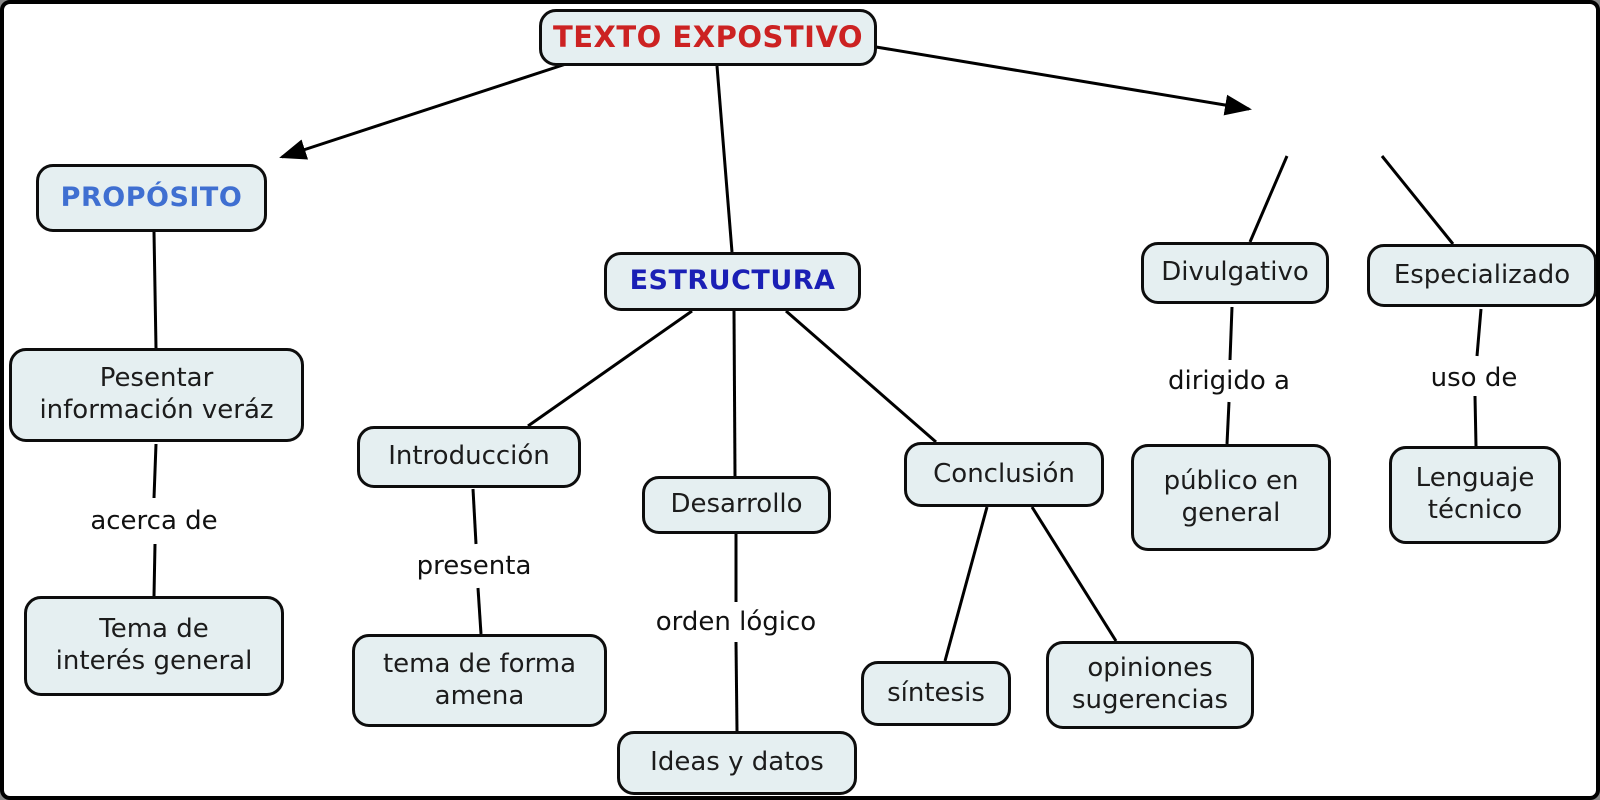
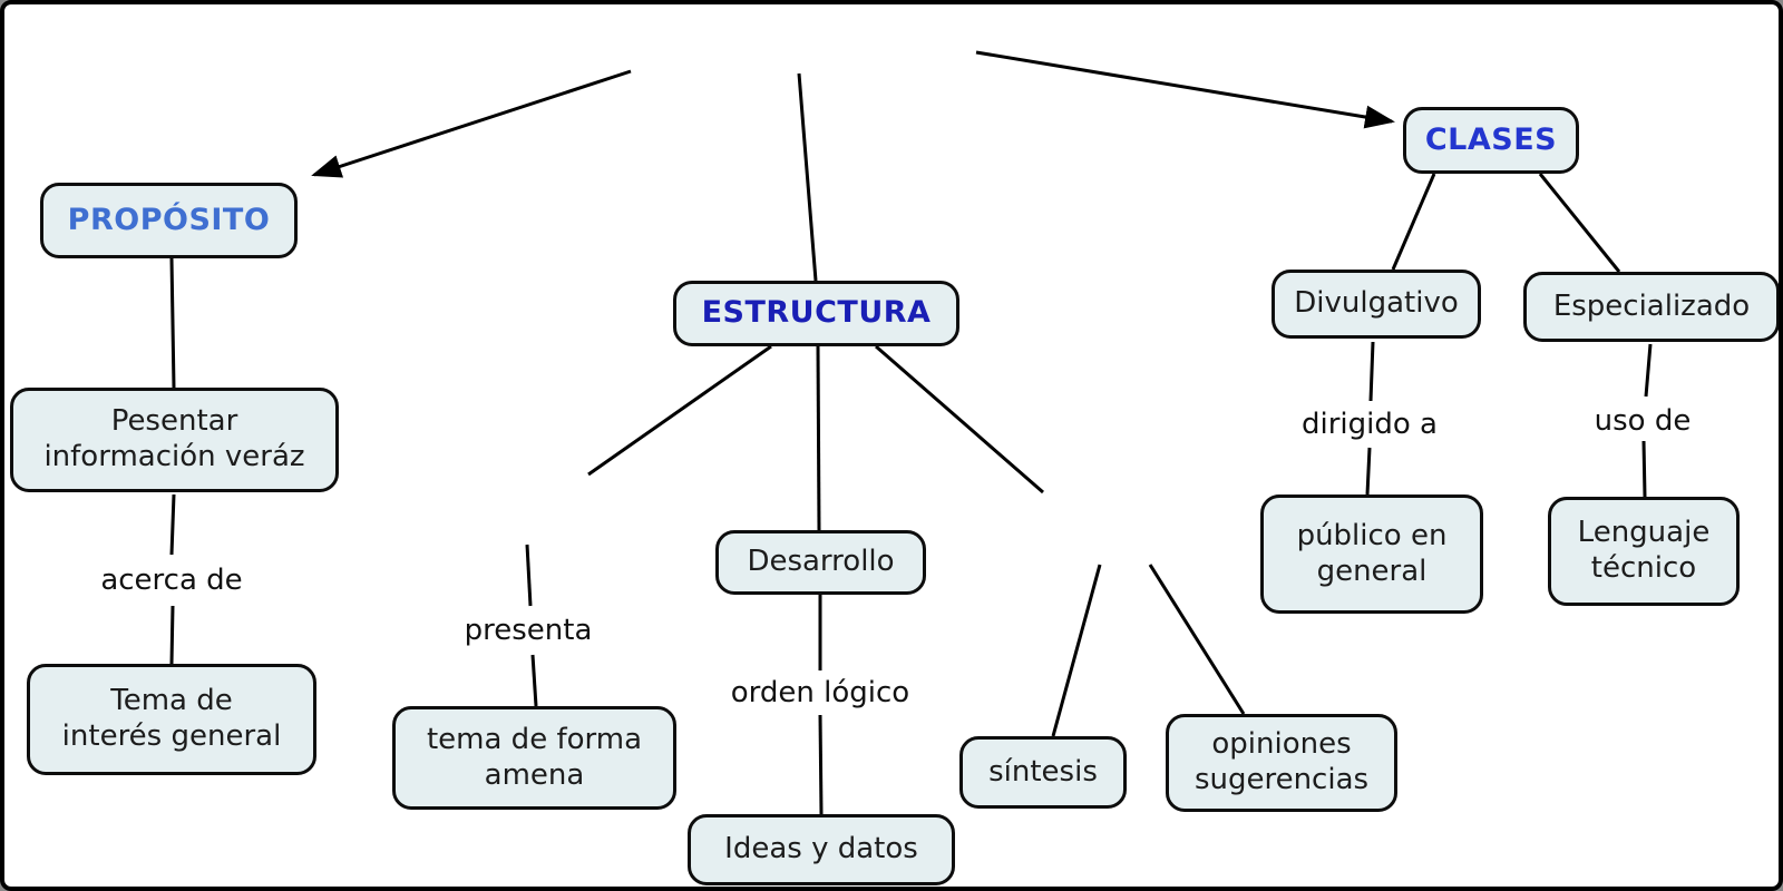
- TEXTO EXPOSTIVO
  PROPÓSITO
  ESTRUCTURA
+ CLASES
  Pesentar
  información veráz
  Tema de
  interés general
- Introducción
  tema de forma
  amena
  Desarrollo
  Ideas y datos
- Conclusión
  síntesis
  opiniones
  sugerencias
  Divulgativo
  Especializado
  público en
  general
  Lenguaje
  técnico
  acerca de
  presenta
  orden lógico
  dirigido a
  uso de
